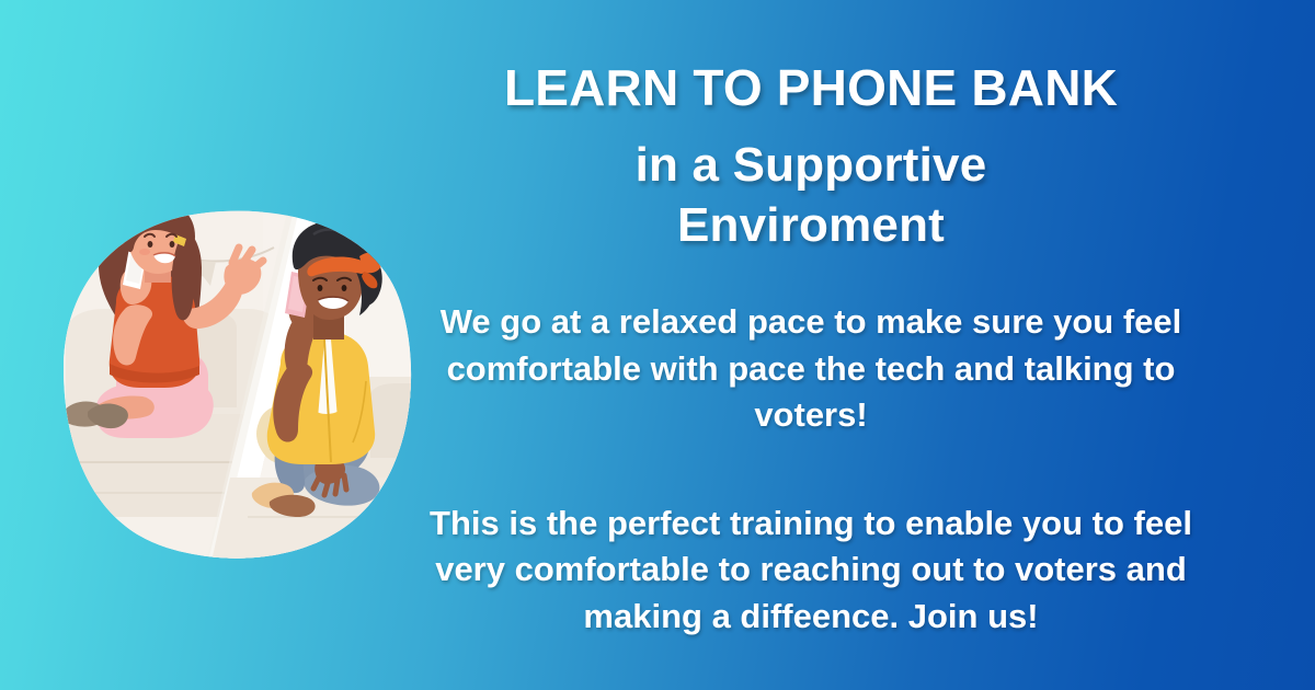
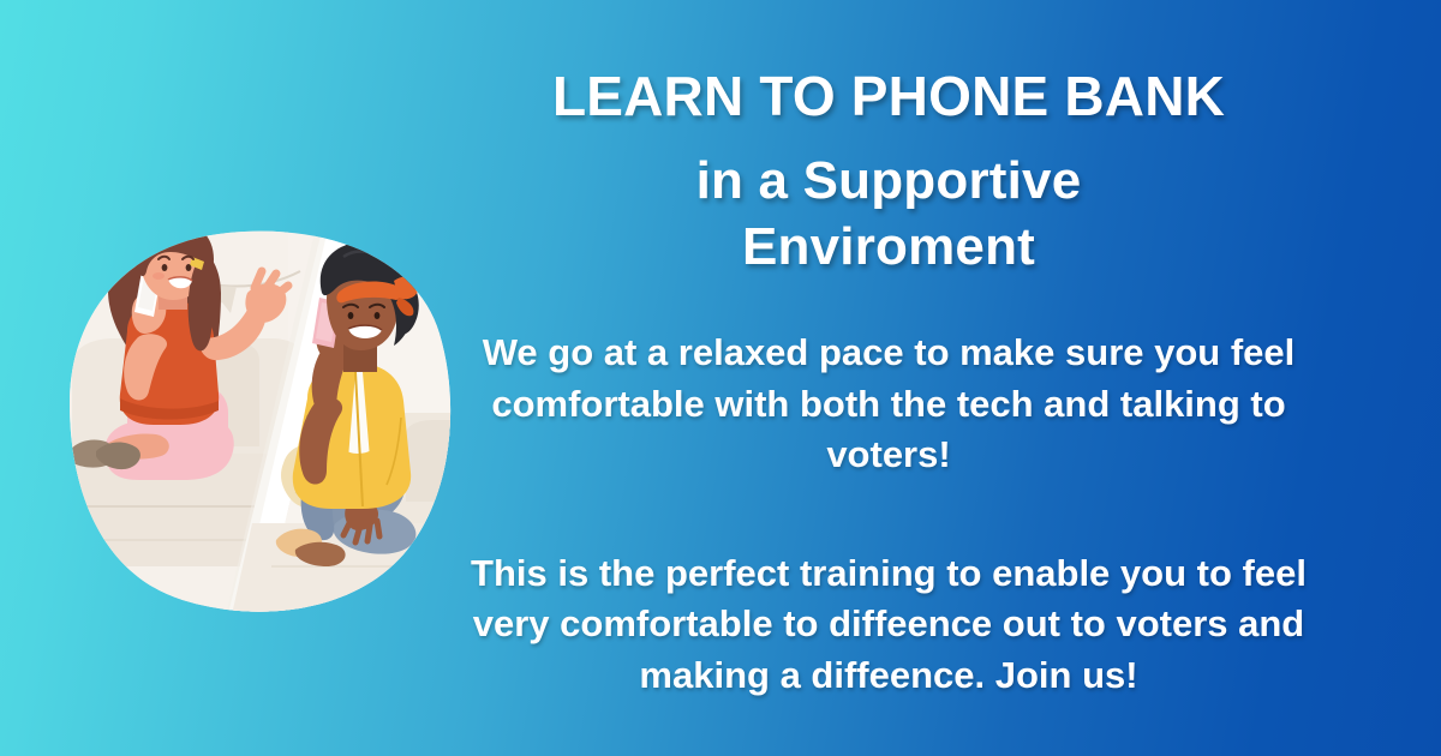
  LEARN TO PHONE BANK
  in a Supportive
  Enviroment
- We go at a relaxed pace to make sure you feel comfortable with pace the tech and talking to voters!
+ We go at a relaxed pace to make sure you feel comfortable with both the tech and talking to voters!
- This is the perfect training to enable you to feel very comfortable to reaching out to voters and making a diffeence. Join us!
+ This is the perfect training to enable you to feel very comfortable to diffeence out to voters and making a diffeence. Join us!
